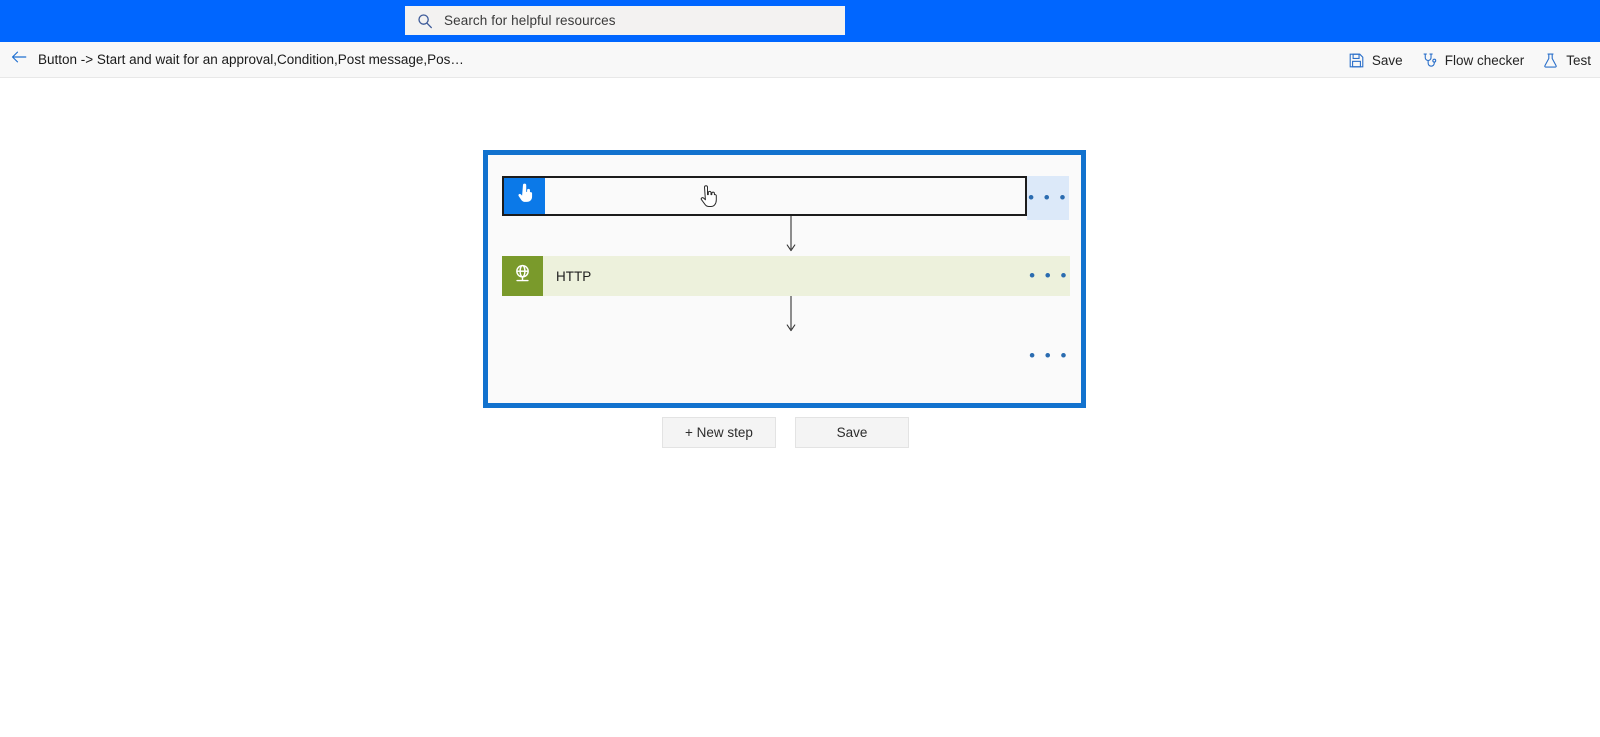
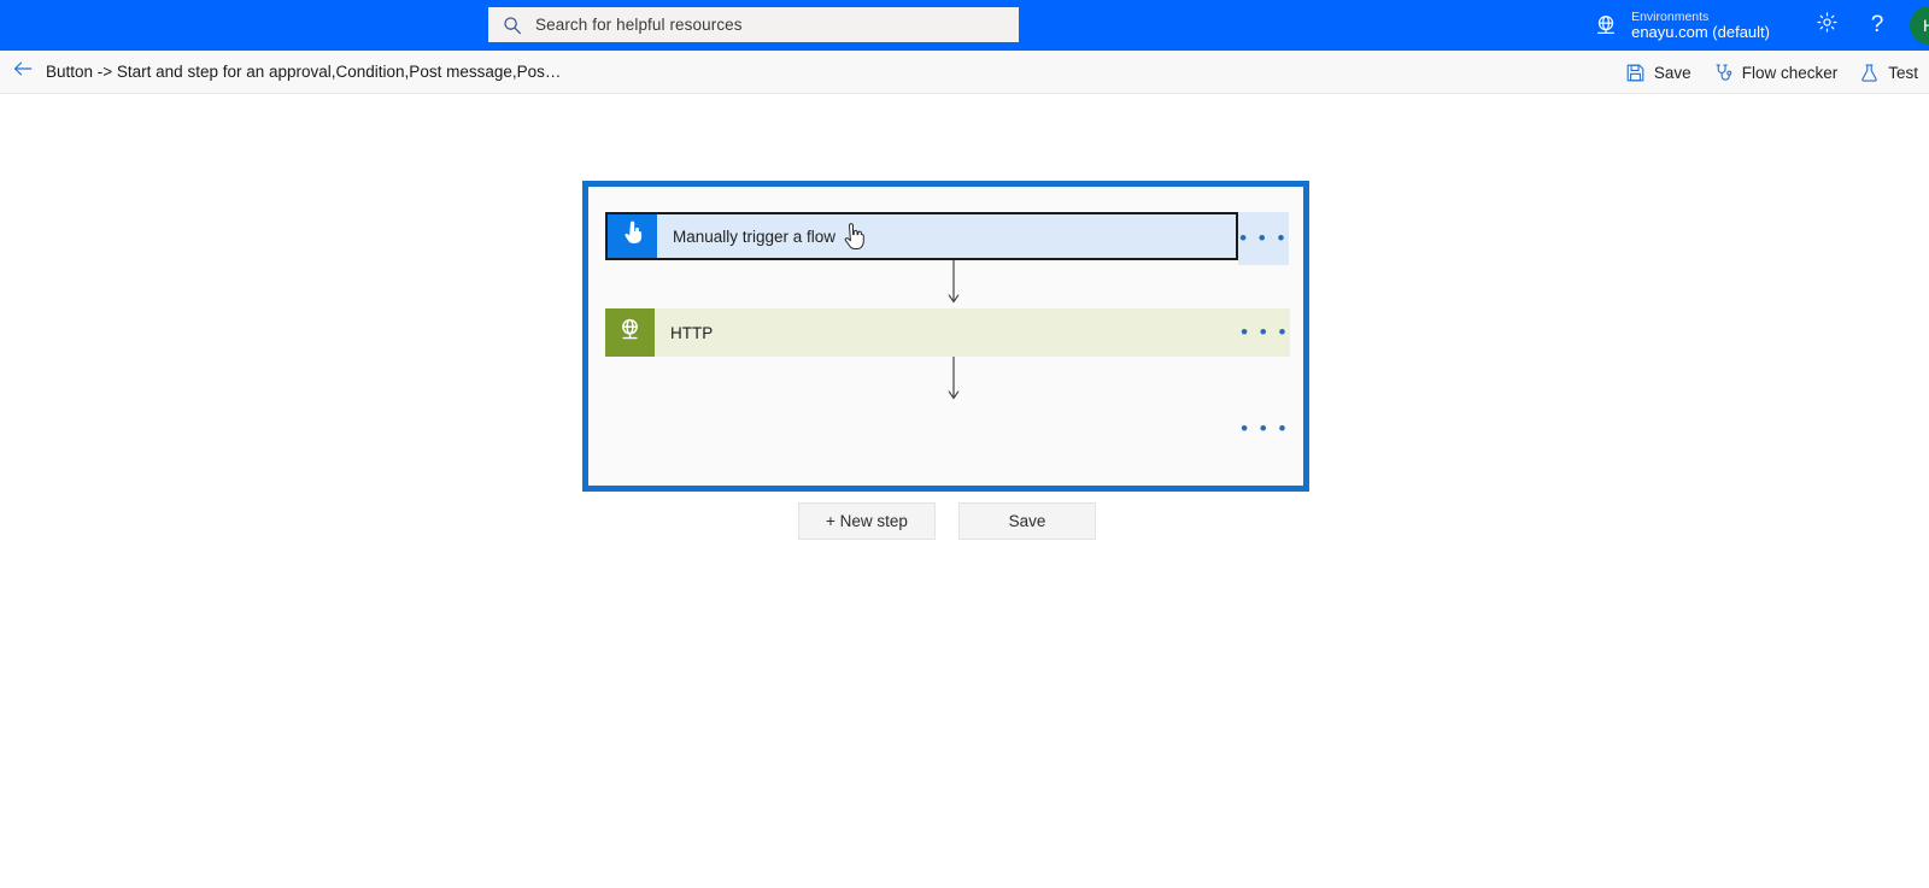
  Search for helpful resources
+ Environments
+ enayu.com (default)
+ ?
- Button -> Start and wait for an approval,Condition,Post message,Pos…
+ Button -> Start and step for an approval,Condition,Post message,Pos…
  Save
  Flow checker
  Test
+ Manually trigger a flow
  • • •
  HTTP
  • • •
  • • •
  + New step
  Save
